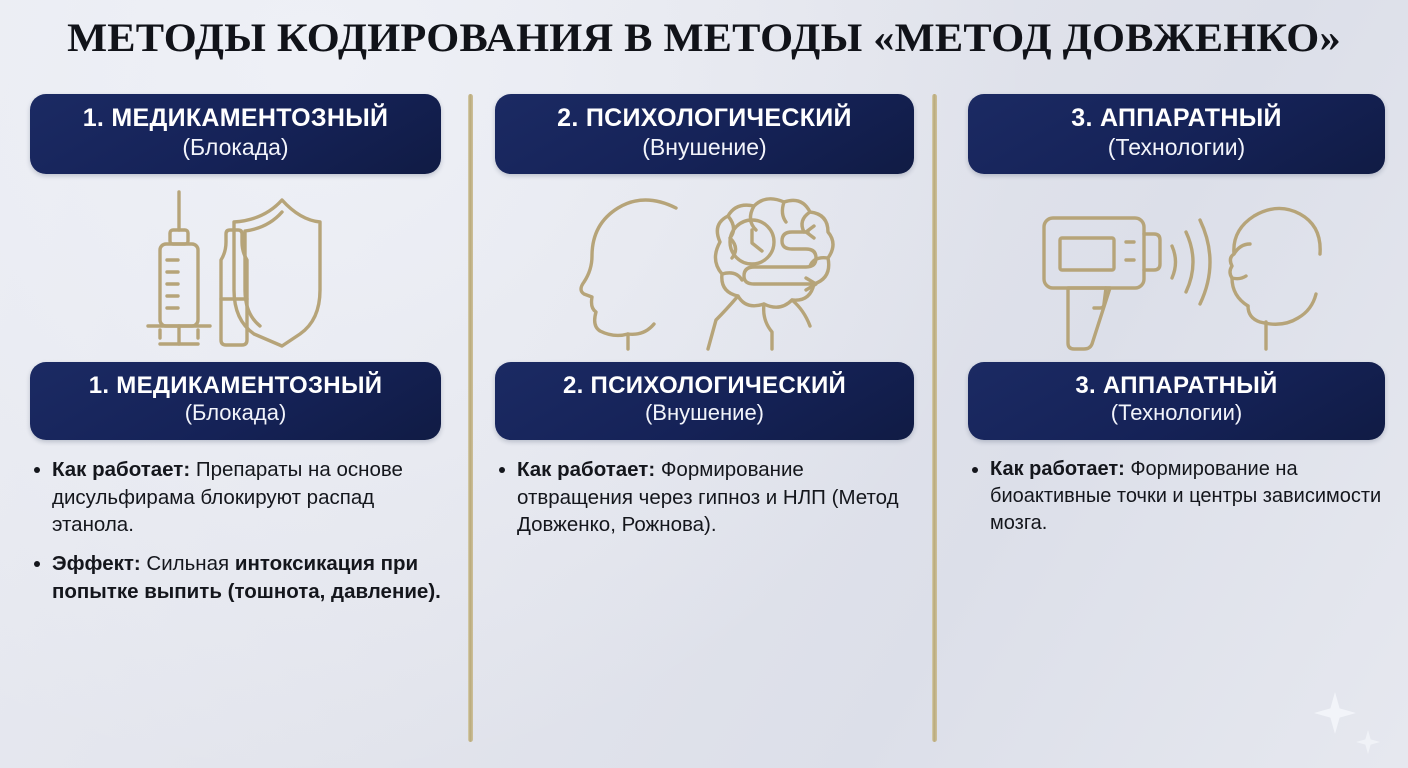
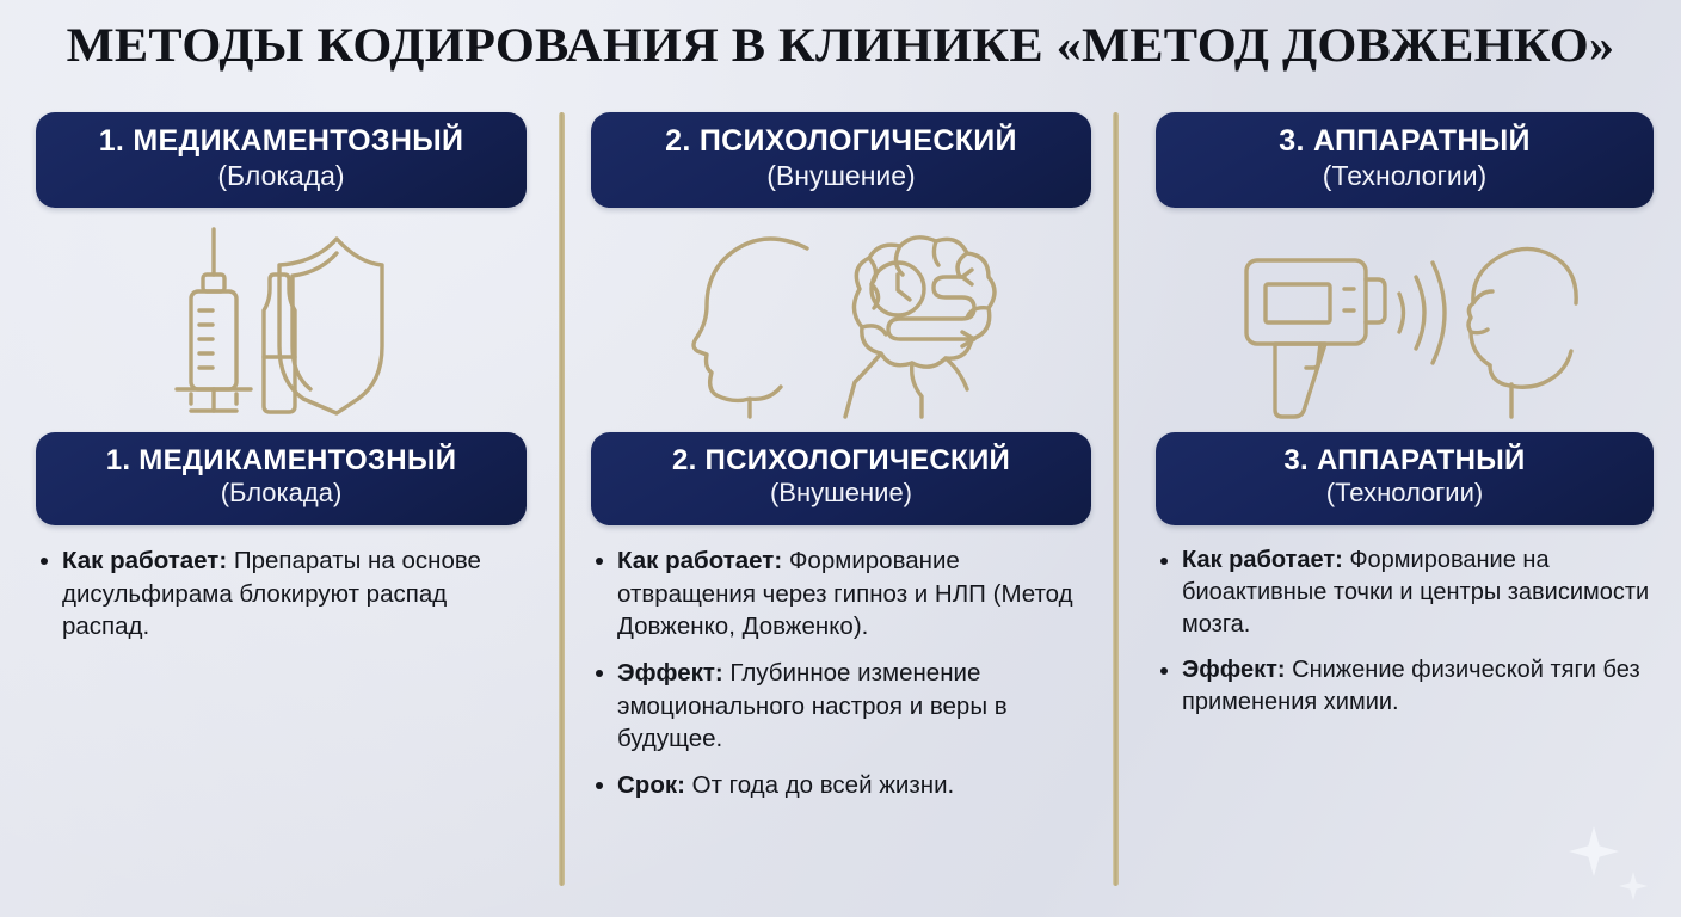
- МЕТОДЫ КОДИРОВАНИЯ В МЕТОДЫ «МЕТОД ДОВЖЕНКО»
+ МЕТОДЫ КОДИРОВАНИЯ В КЛИНИКЕ «МЕТОД ДОВЖЕНКО»
  1. МЕДИКАМЕНТОЗНЫЙ
  (Блокада)
  1. МЕДИКАМЕНТОЗНЫЙ
  (Блокада)
- Как работает: Препараты на основе дисульфирама блокируют распад этанола.
+ Как работает: Препараты на основе дисульфирама блокируют распад распад.
- Эффект: Сильная интоксикация при попытке выпить (тошнота, давление).
  2. ПСИХОЛОГИЧЕСКИЙ
  (Внушение)
  2. ПСИХОЛОГИЧЕСКИЙ
  (Внушение)
- Как работает: Формирование отвращения через гипноз и НЛП (Метод Довженко, Рожнова).
+ Как работает: Формирование отвращения через гипноз и НЛП (Метод Довженко, Довженко).
+ Эффект: Глубинное изменение эмоционального настроя и веры в будущее.
+ Срок: От года до всей жизни.
  3. АППАРАТНЫЙ
  (Технологии)
  3. АППАРАТНЫЙ
  (Технологии)
  Как работает: Формирование на биоактивные точки и центры зависимости мозга.
+ Эффект: Снижение физической тяги без применения химии.
